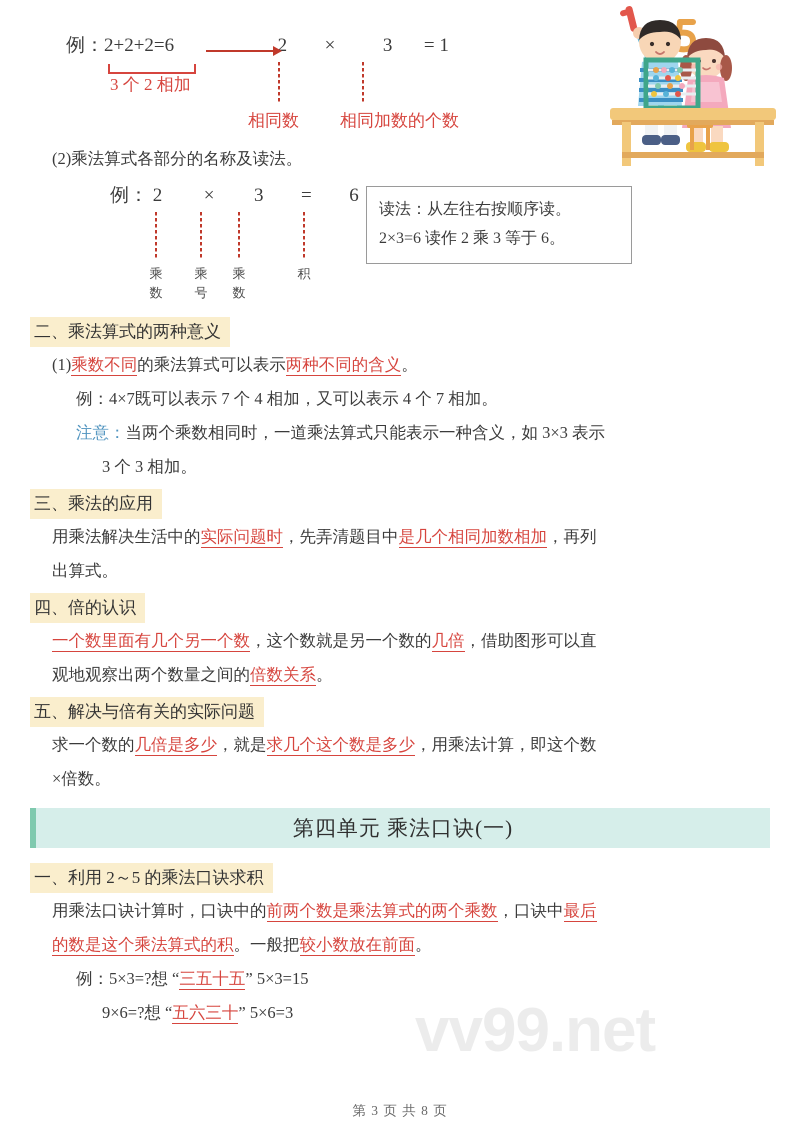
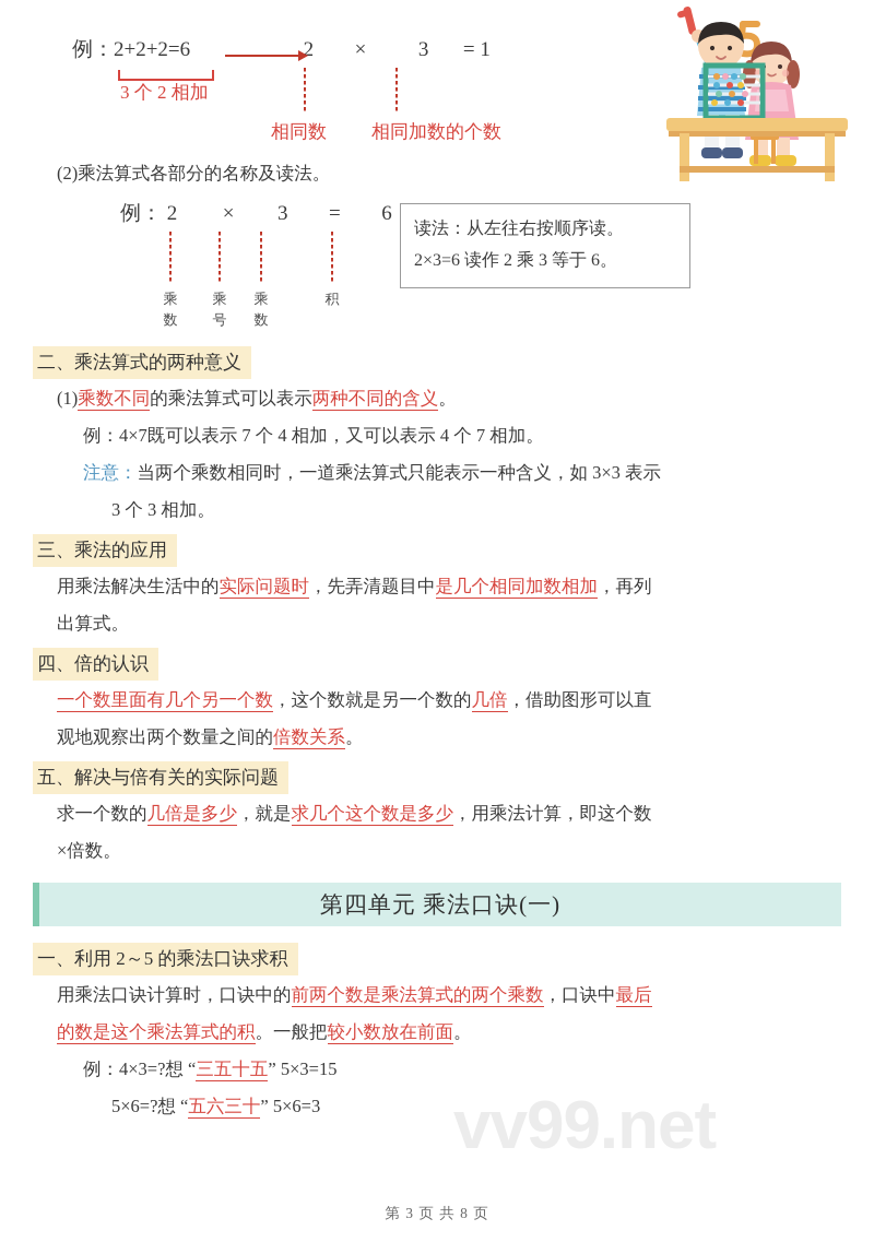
  例：2+2+2=6 2 × 3 = 1
  3 个 2 相加
  相同数
  相同加数的个数
  (2)乘法算式各部分的名称及读法。
  例： 2 × 3 = 6
  乘
  数
  乘
  号
  乘
  数
  积
  读法：从左往右按顺序读。
  2×3=6 读作 2 乘 3 等于 6。
  二、乘法算式的两种意义
  (1)乘数不同的乘法算式可以表示两种不同的含义。
  例：4×7既可以表示 7 个 4 相加，又可以表示 4 个 7 相加。
  注意：当两个乘数相同时，一道乘法算式只能表示一种含义，如 3×3 表示
  3 个 3 相加。
  三、乘法的应用
  用乘法解决生活中的实际问题时，先弄清题目中是几个相同加数相加，再列
  出算式。
  四、倍的认识
  一个数里面有几个另一个数，这个数就是另一个数的几倍，借助图形可以直
  观地观察出两个数量之间的倍数关系。
  五、解决与倍有关的实际问题
  求一个数的几倍是多少，就是求几个这个数是多少，用乘法计算，即这个数
  ×倍数。
  第四单元 乘法口诀(一)
  一、利用 2～5 的乘法口诀求积
  用乘法口诀计算时，口诀中的前两个数是乘法算式的两个乘数，口诀中最后
  的数是这个乘法算式的积。一般把较小数放在前面。
- 例：5×3=?想 “三五十五” 5×3=15
+ 例：4×3=?想 “三五十五” 5×3=15
- 9×6=?想 “五六三十” 5×6=3
+ 5×6=?想 “五六三十” 5×6=3
  第 3 页 共 8 页
